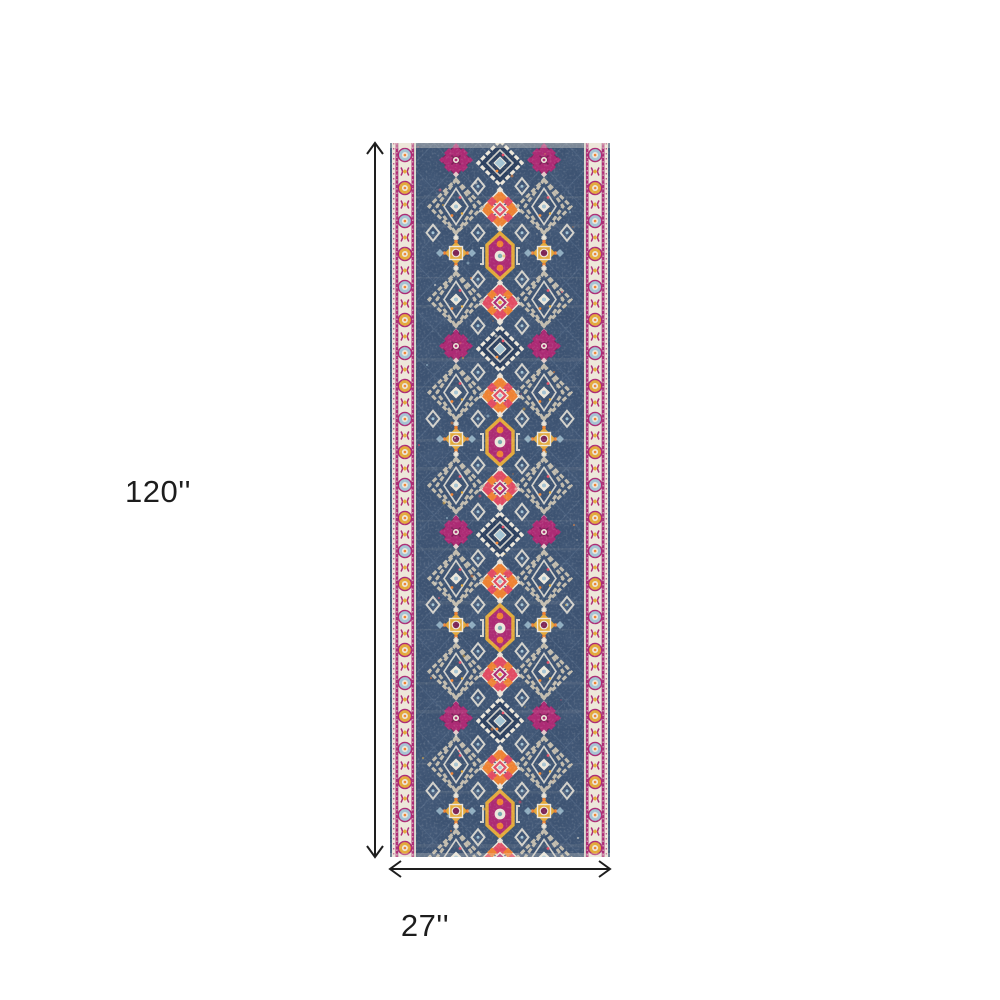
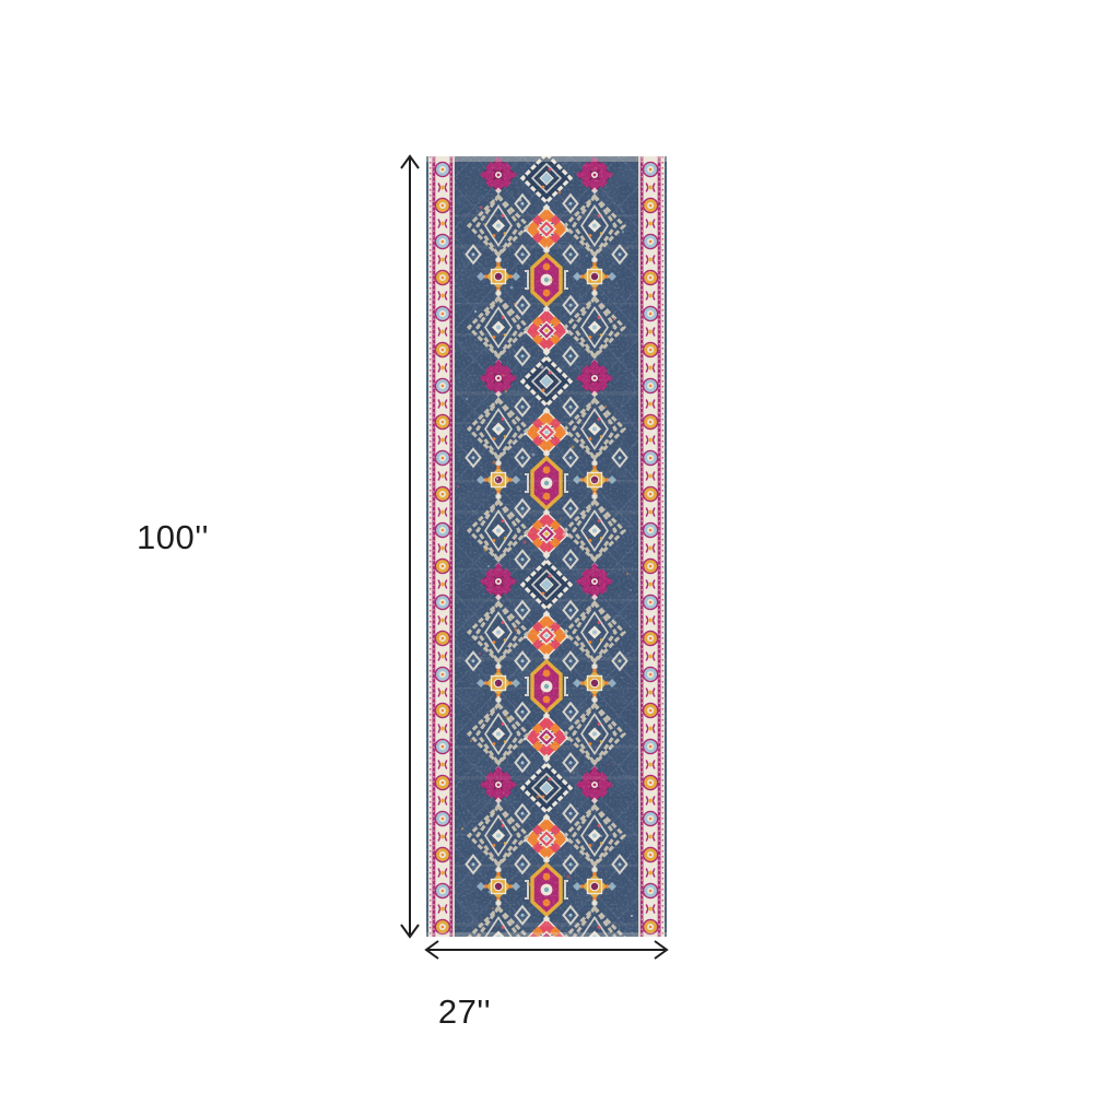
- 120''
+ 100''
  27''
